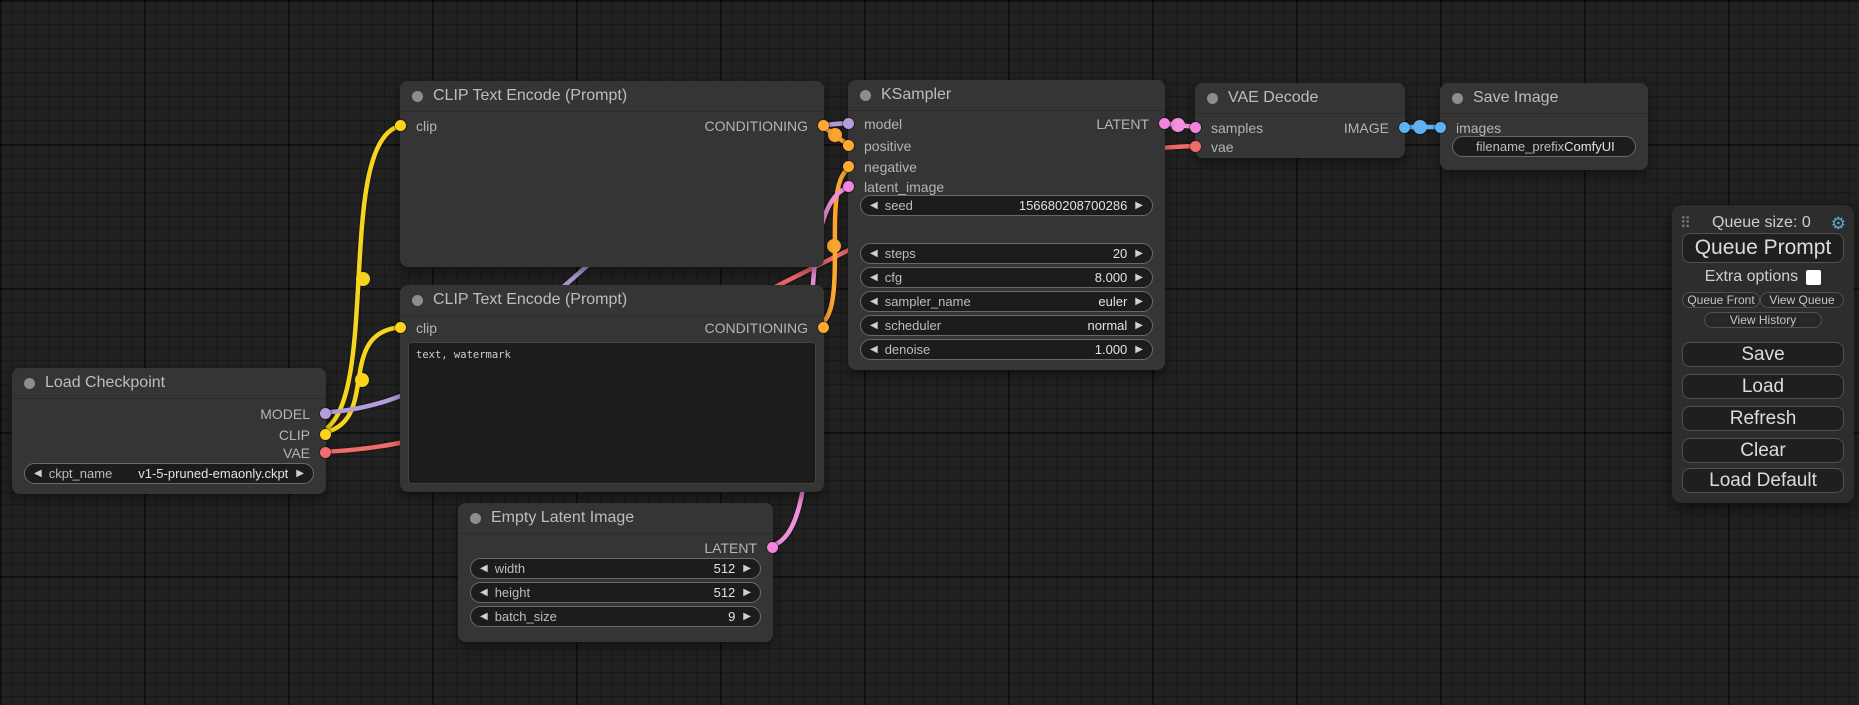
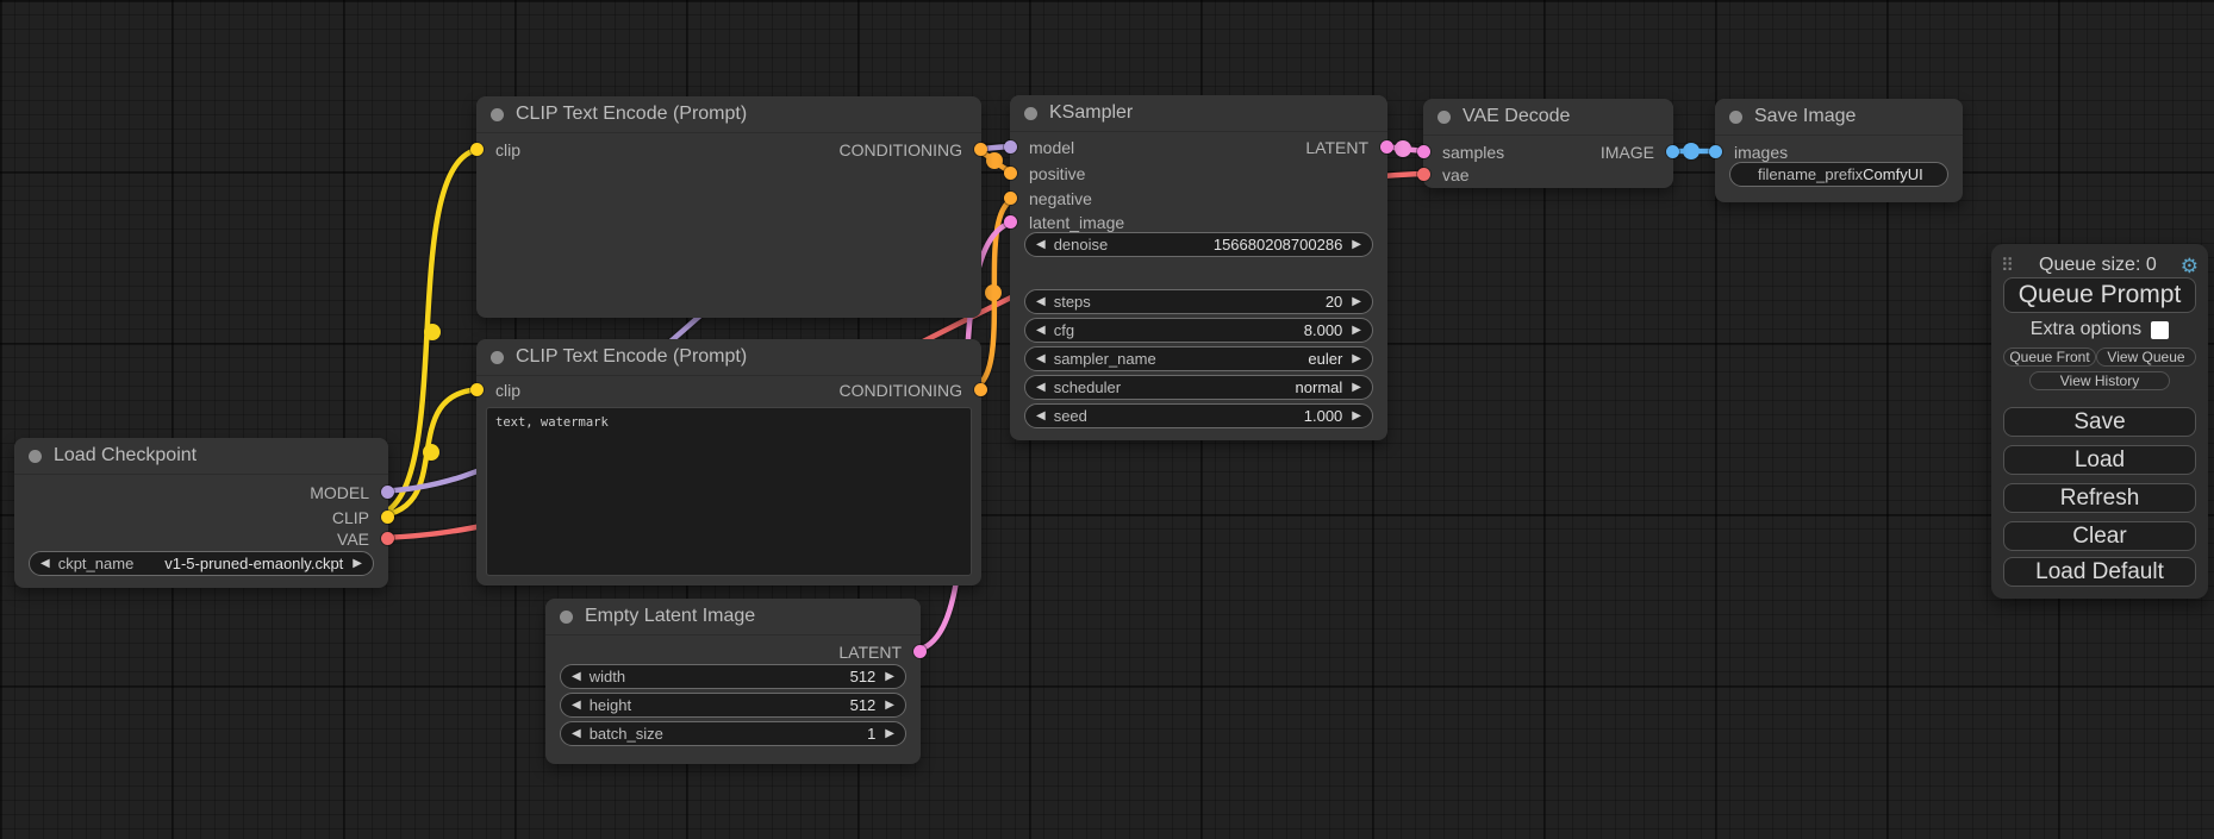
  Load Checkpoint
  MODEL
  CLIP
  VAE
  ◀
  ckpt_name
  v1-5-pruned-emaonly.ckpt
  ▶
  CLIP Text Encode (Prompt)
  clip
  CONDITIONING
  CLIP Text Encode (Prompt)
  clip
  CONDITIONING
  text, watermark
  Empty Latent Image
  LATENT
  ◀
  width
  512
  ▶
  ◀
  height
  512
  ▶
  ◀
  batch_size
- 9
+ 1
  ▶
  KSampler
  model
  positive
  negative
  latent_image
  LATENT
  ◀
- seed
+ denoise
  156680208700286
  ▶
  ◀
  steps
  20
  ▶
  ◀
  cfg
  8.000
  ▶
  ◀
  sampler_name
  euler
  ▶
  ◀
  scheduler
  normal
  ▶
  ◀
- denoise
+ seed
  1.000
  ▶
  VAE Decode
  samples
  vae
  IMAGE
  Save Image
  images
  filename_prefix
  ComfyUI
  ⠿
  Queue size: 0
  ⚙
  Queue Prompt
  Extra options
  Queue Front
  View Queue
  View History
  Save
  Load
  Refresh
  Clear
  Load Default
